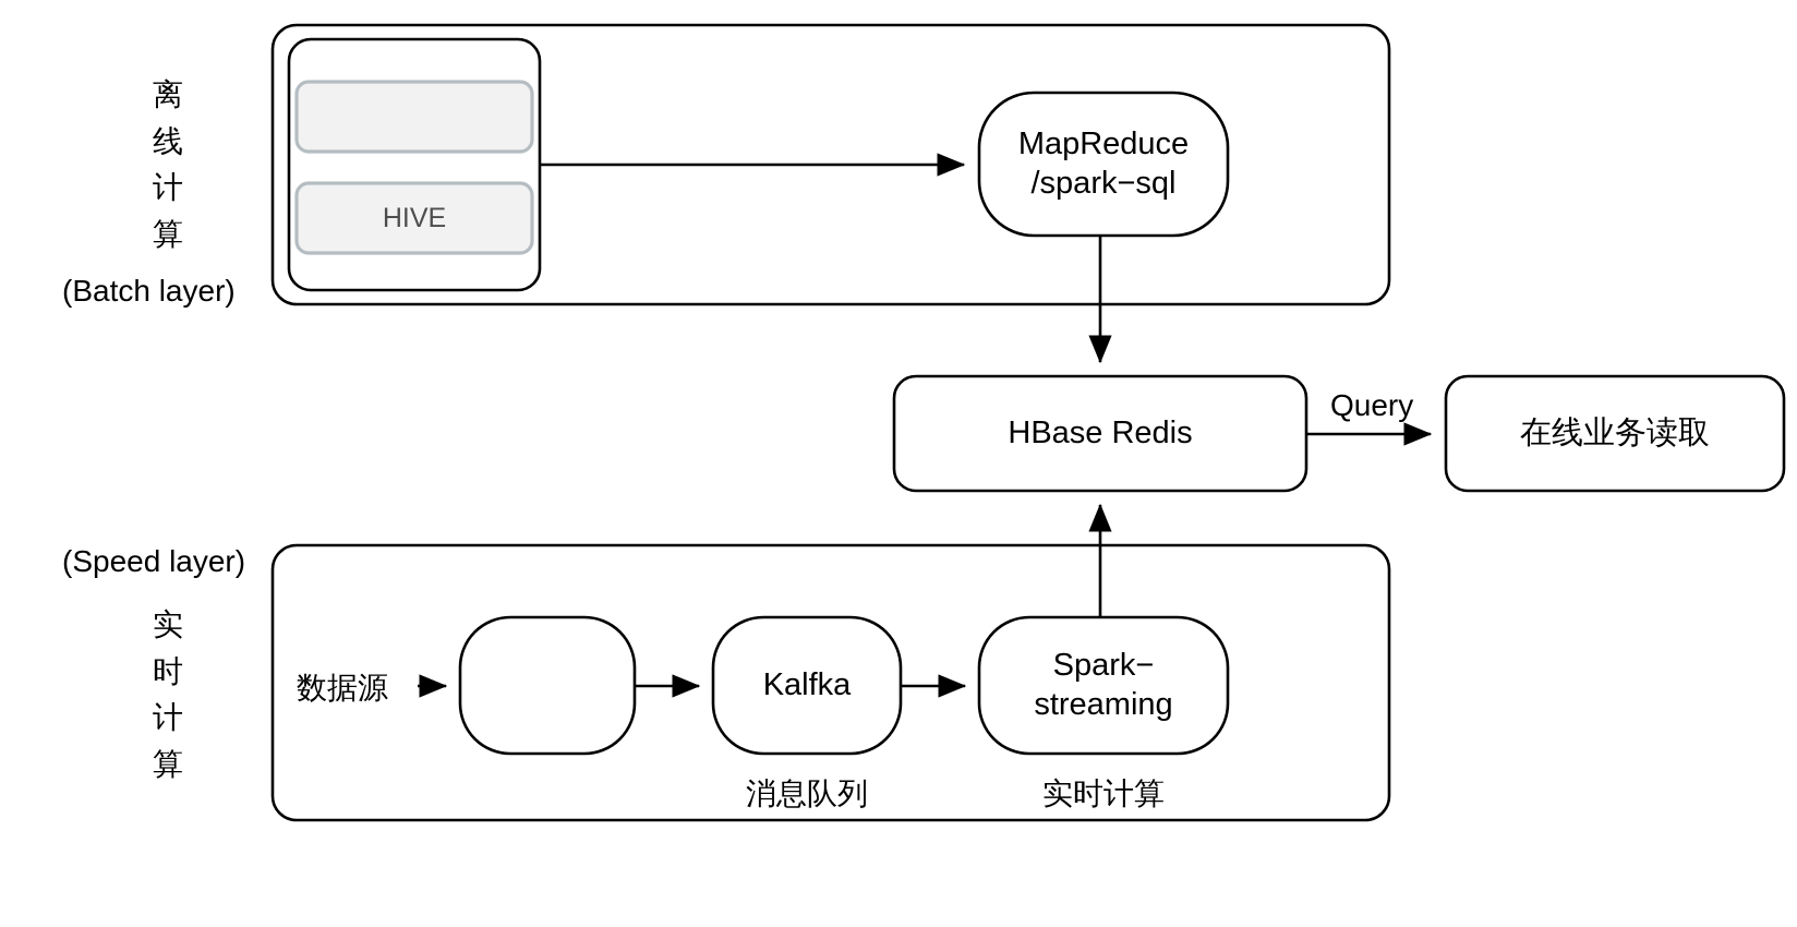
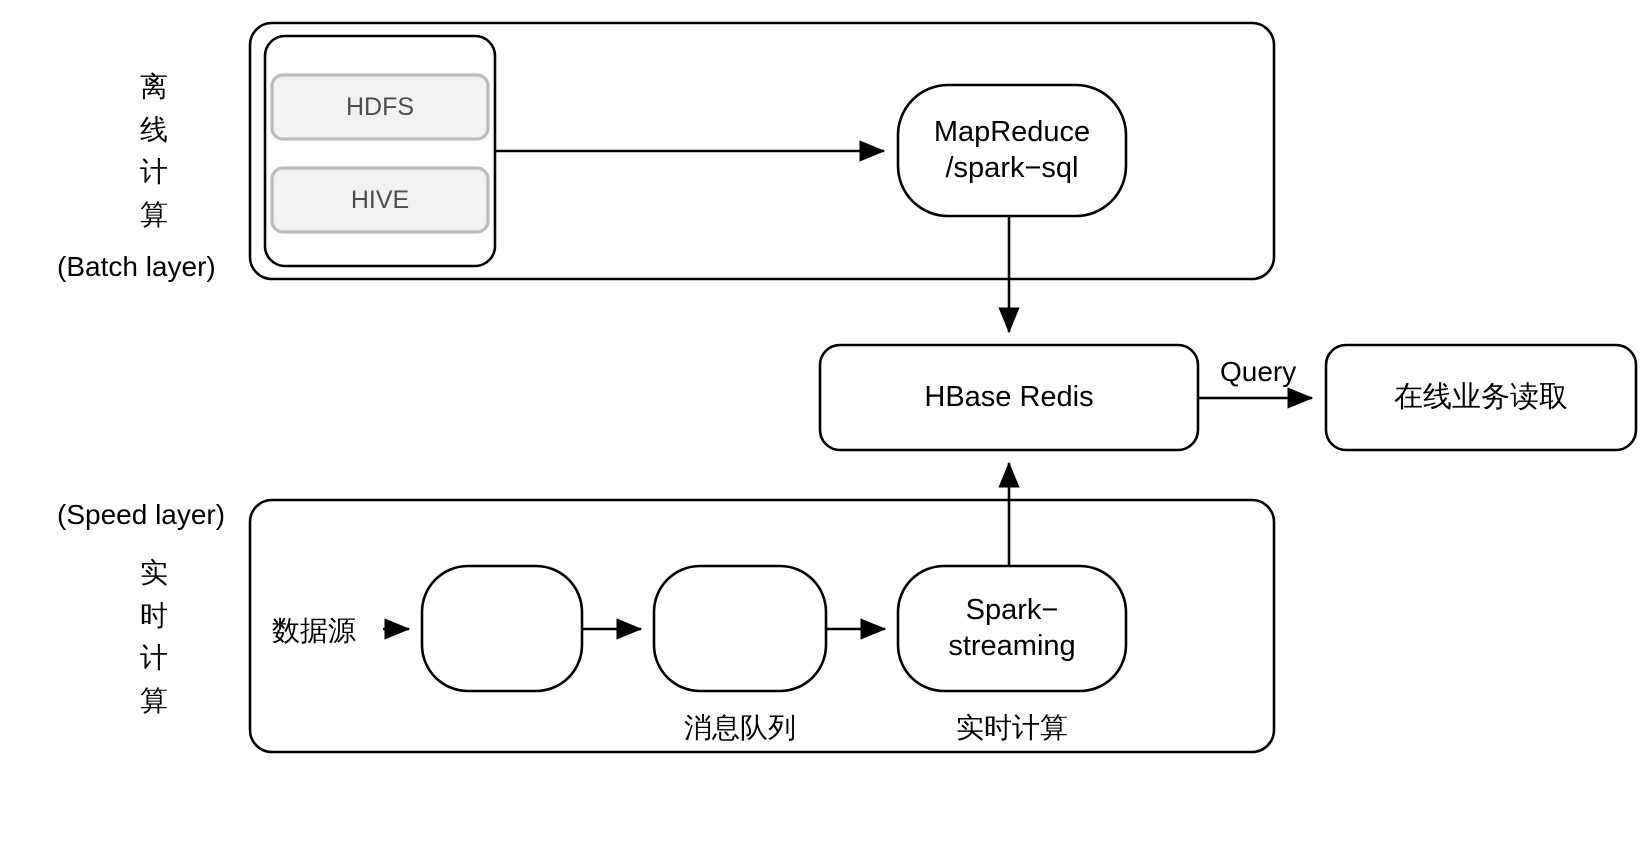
  离
  线
  计
  算
  (Batch layer)
+ HDFS
  HIVE
  MapReduce
  /spark−sql
  HBase Redis
  Query
  在线业务读取
  (Speed layer)
  实
  时
  计
  算
  数据源
- Kalfka
  Spark−
  streaming
  消息队列
  实时计算
